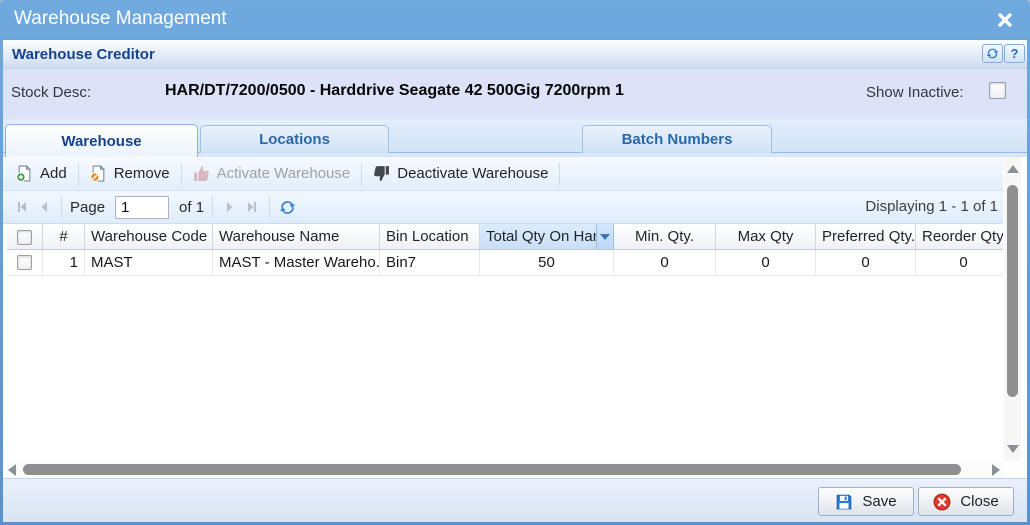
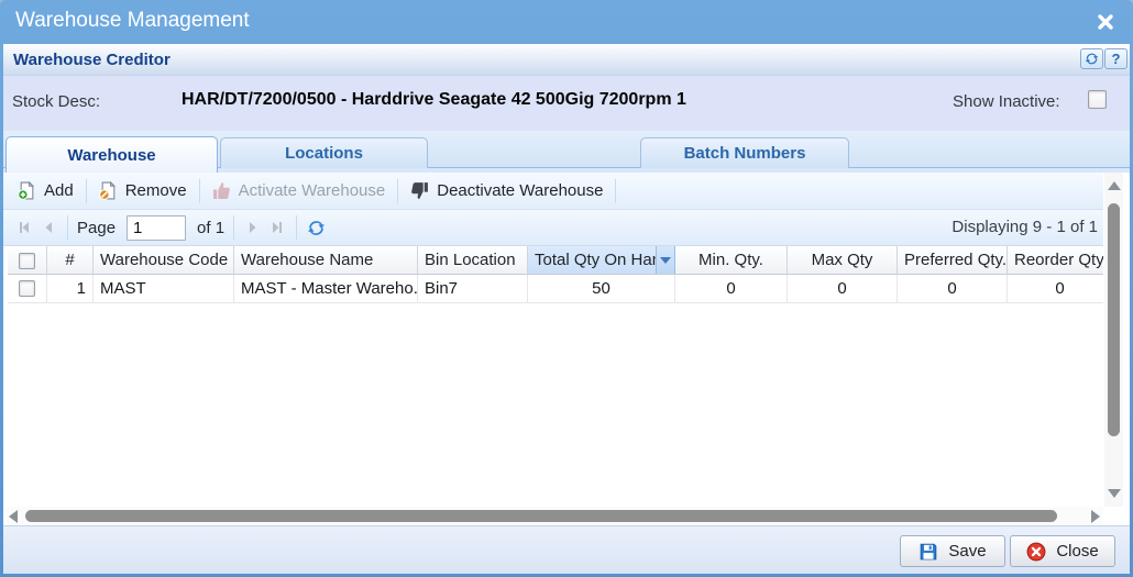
  Warehouse Management
  Warehouse Creditor
  ?
  Stock Desc:
  HAR/DT/7200/0500 - Harddrive Seagate 42 500Gig 7200rpm 1
  Show Inactive:
  Warehouse
  Locations
  Batch Numbers
  Add
  Remove
  Activate Warehouse
  Deactivate Warehouse
  Page
  1
  of 1
- Displaying 1 - 1 of 1
+ Displaying 9 - 1 of 1
  #
  Warehouse Code
  Warehouse Name
  Bin Location
  Total Qty On Ha
  Min. Qty.
  Max Qty
  Preferred Qty.
  Reorder Qty
  1
  MAST
  MAST - Master Wareho.
  Bin7
  50
  0
  0
  0
  0
  Save
  Close
